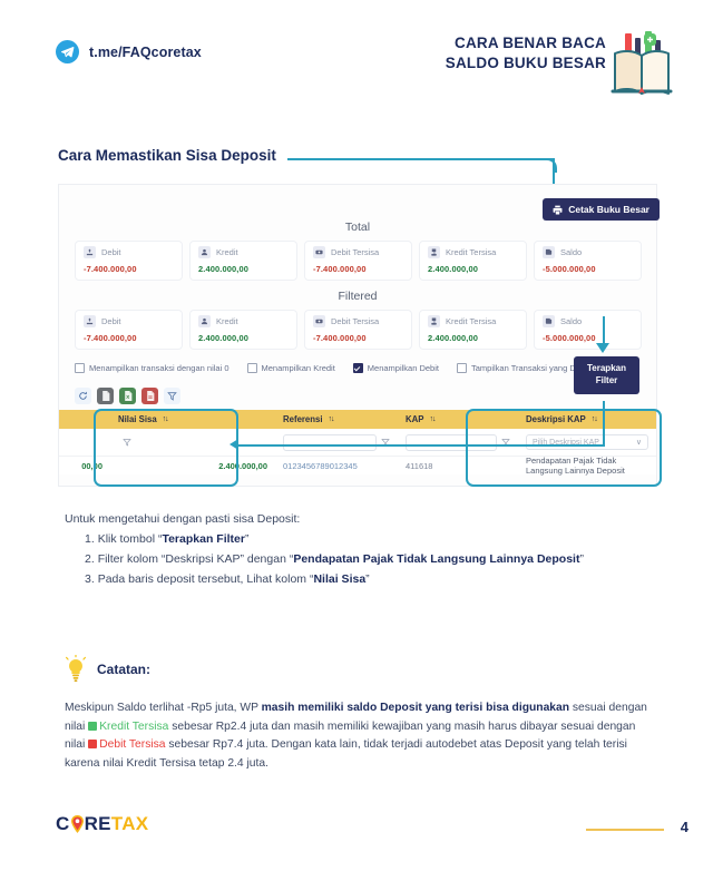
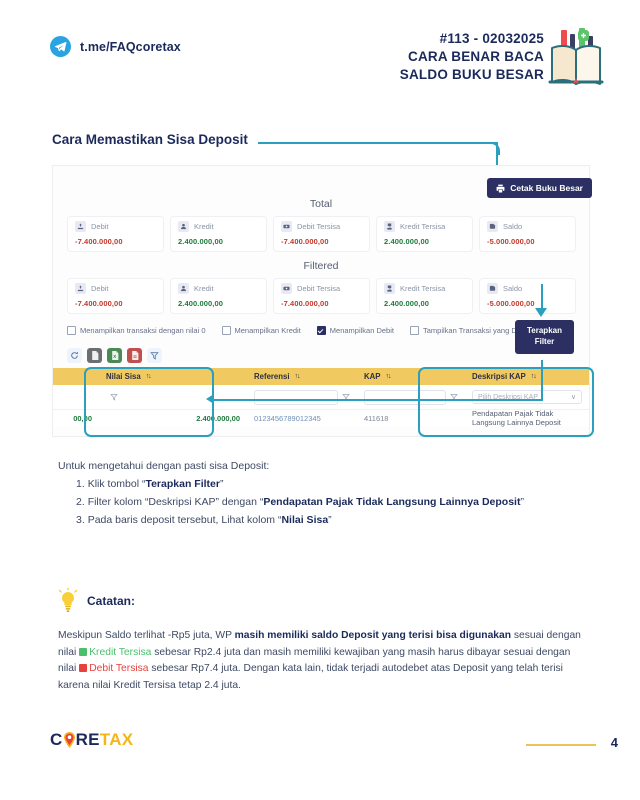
  t.me/FAQcoretax
+ #113 - 02032025
  CARA BENAR BACA
  SALDO BUKU BESAR
  Cara Memastikan Sisa Deposit
  Cetak Buku Besar
  Total
  Debit
  -7.400.000,00
  Kredit
  2.400.000,00
  Debit Tersisa
  -7.400.000,00
  Kredit Tersisa
  2.400.000,00
  Saldo
  -5.000.000,00
  Filtered
  Debit
  -7.400.000,00
  Kredit
  2.400.000,00
  Debit Tersisa
  -7.400.000,00
  Kredit Tersisa
  2.400.000,00
  Saldo
  -5.000.000,00
  Menampilkan transaksi dengan nilai 0
  Menampilkan Kredit
  Menampilkan Debit
  Nilai Sisa
  Referensi
  KAP
  Deskripsi KAP
  00,00
  2.400.000,00
  0123456789012345
  411618
  Pendapatan Pajak Tidak Langsung Lainnya Deposit
  Terapkan
  Filter
  Untuk mengetahui dengan pasti sisa Deposit:
  1. Klik tombol “Terapkan Filter”
  2. Filter kolom “Deskripsi KAP” dengan “Pendapatan Pajak Tidak Langsung Lainnya Deposit”
  3. Pada baris deposit tersebut, Lihat kolom “Nilai Sisa”
  Catatan:
  Meskipun Saldo terlihat -Rp5 juta, WP masih memiliki saldo Deposit yang terisi bisa digunakan sesuai dengan nilai Kredit Tersisa sebesar Rp2.4 juta dan masih memiliki kewajiban yang masih harus dibayar sesuai dengan nilai Debit Tersisa sebesar Rp7.4 juta. Dengan kata lain, tidak terjadi autodebet atas Deposit yang telah terisi karena nilai Kredit Tersisa tetap 2.4 juta.
  C
  RE
  TAX
  4
